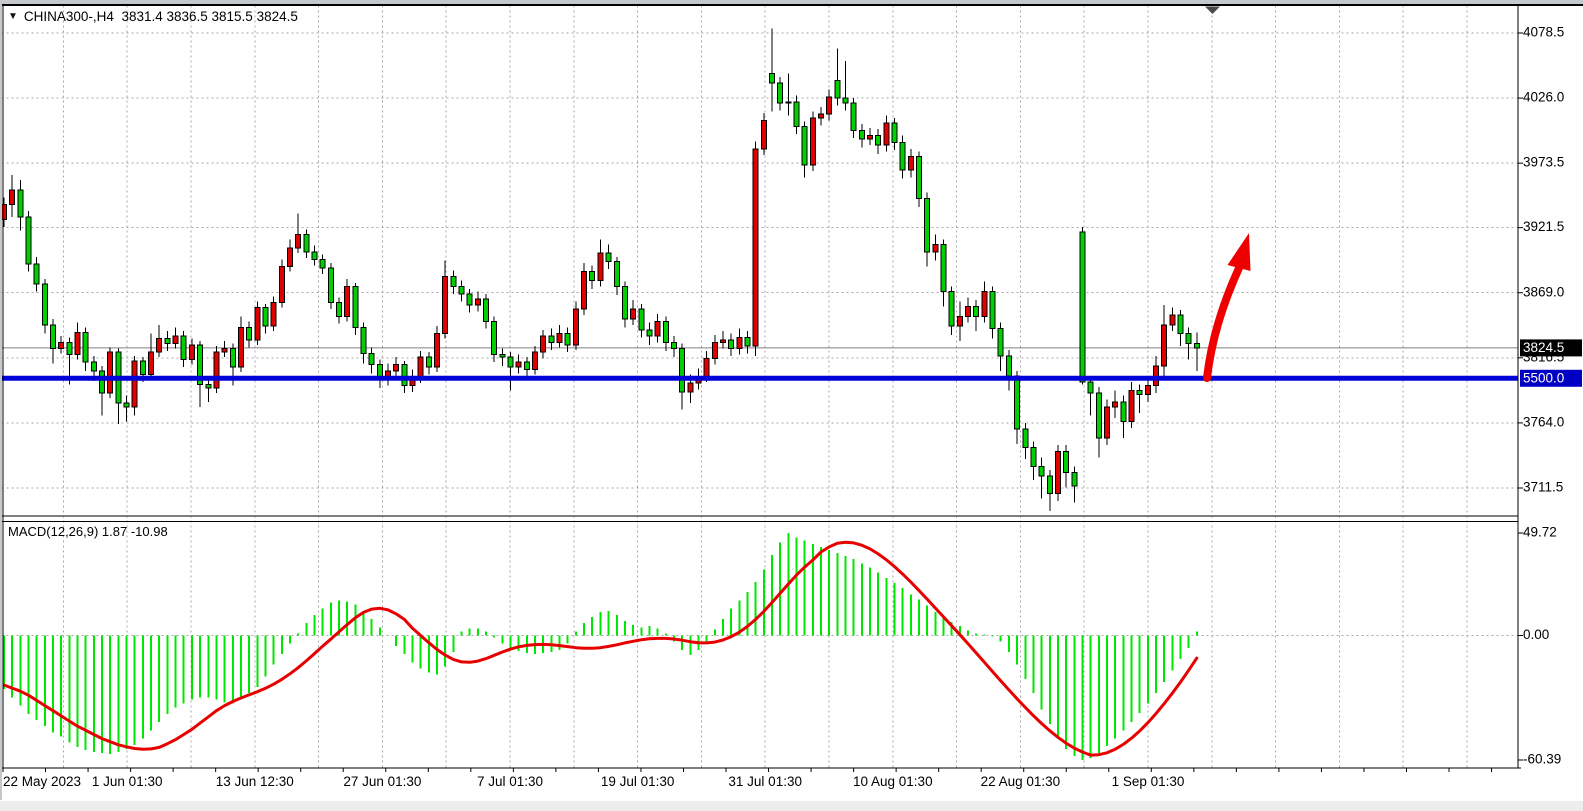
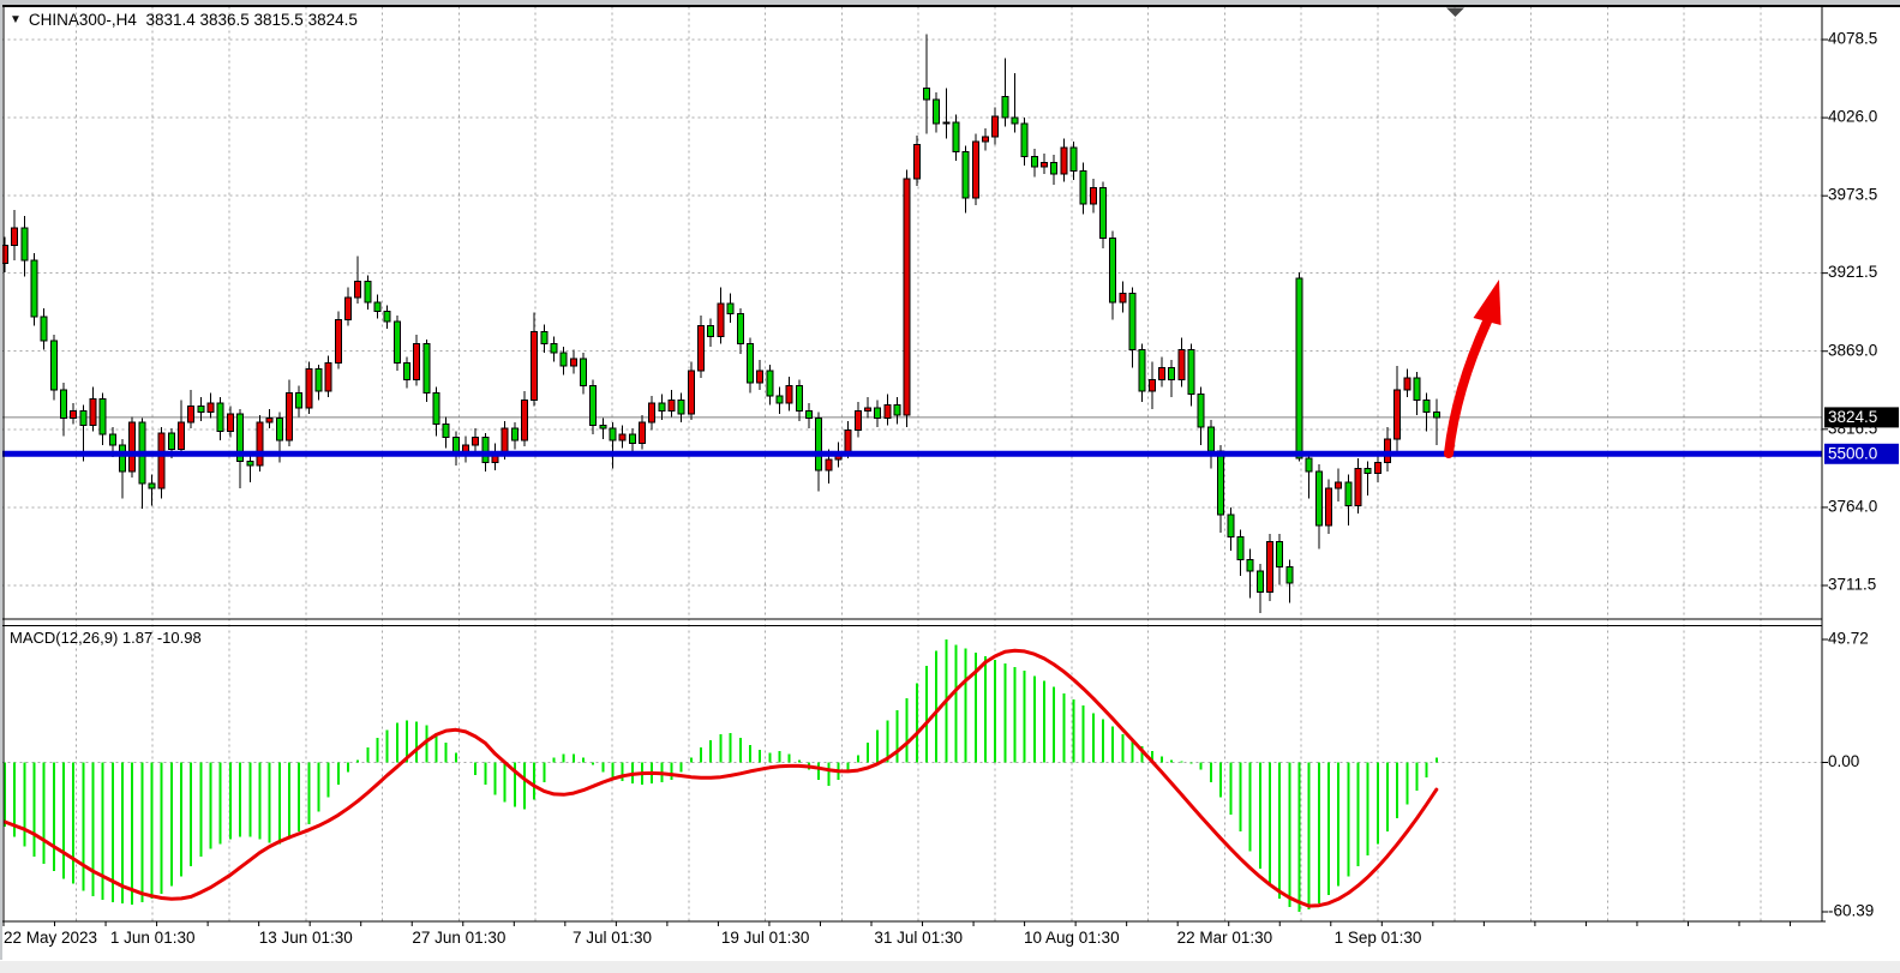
  4078.5
  4026.0
  3973.5
  3921.5
  3869.0
  3816.5
  3764.0
  3711.5
  49.72
  0.00
  -60.39
  3824.5
  5500.0
  22 May 2023
  1 Jun 01:30
- 13 Jun 12:30
+ 13 Jun 01:30
  27 Jun 01:30
  7 Jul 01:30
  19 Jul 01:30
  31 Jul 01:30
  10 Aug 01:30
- 22 Aug 01:30
+ 22 Mar 01:30
  1 Sep 01:30
  ▼
  CHINA300-,H4 3831.4 3836.5 3815.5 3824.5
  MACD(12,26,9) 1.87 -10.98
